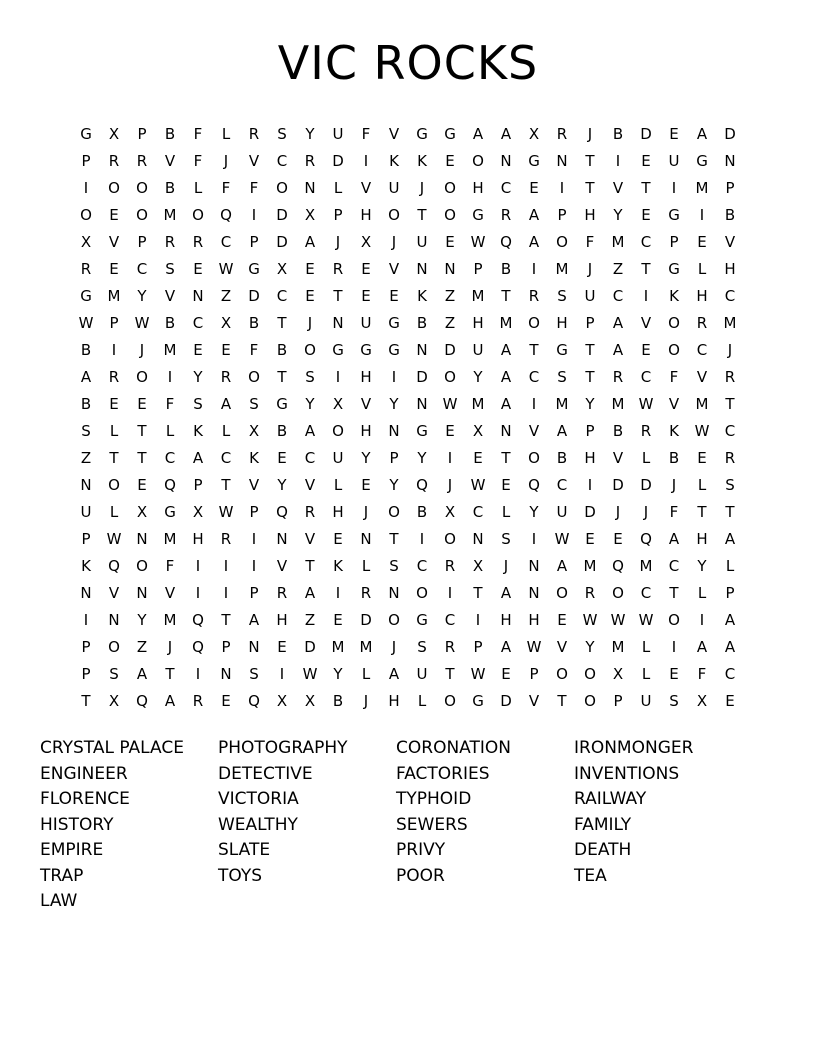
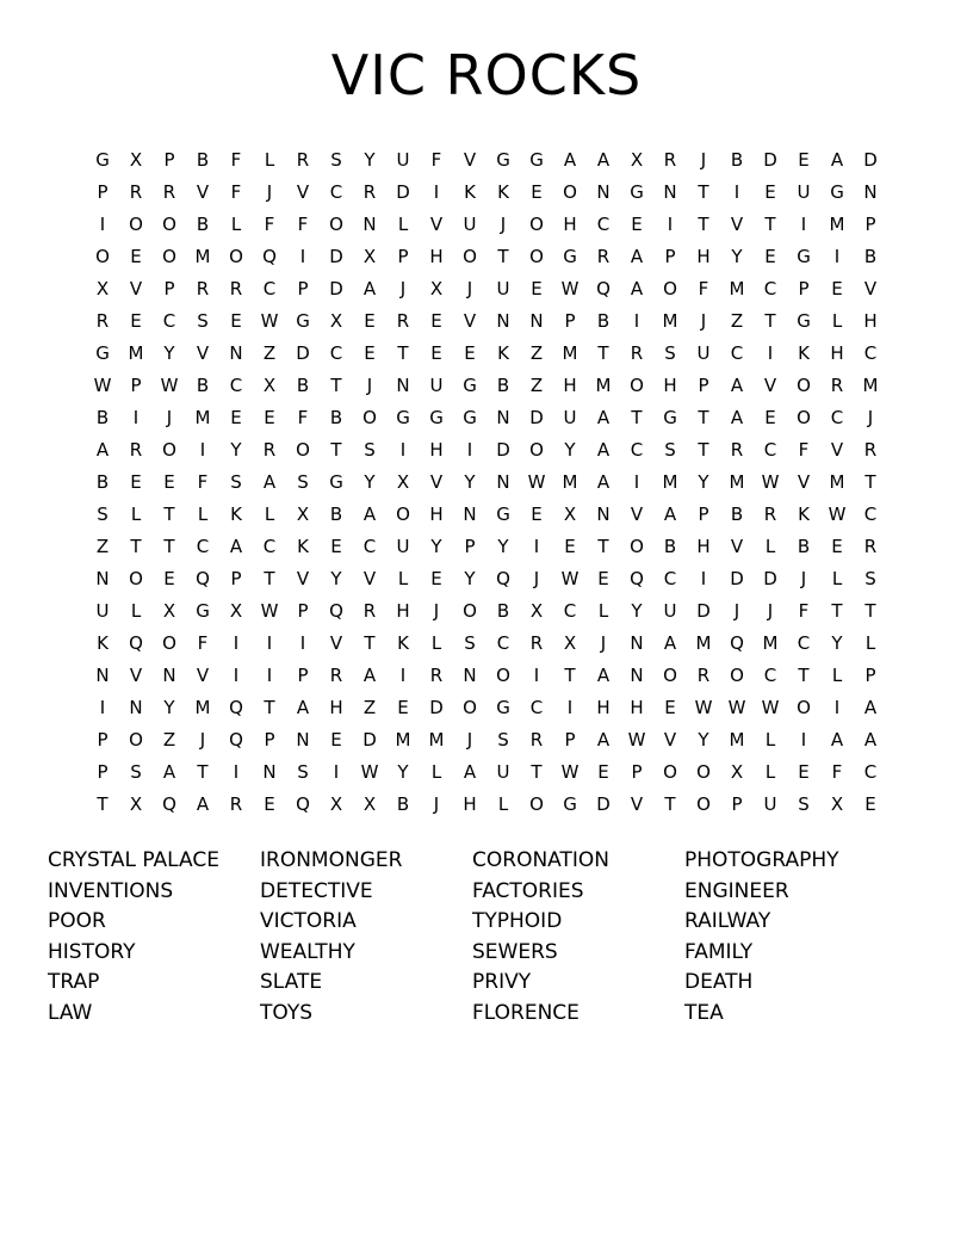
  VIC ROCKS
  G	X	P	B	F	L	R	S	Y	U	F	V	G	G	A	A	X	R	J	B	D	E	A	D
  P	R	R	V	F	J	V	C	R	D	I	K	K	E	O	N	G	N	T	I	E	U	G	N
  I	O	O	B	L	F	F	O	N	L	V	U	J	O	H	C	E	I	T	V	T	I	M	P
  O	E	O	M	O	Q	I	D	X	P	H	O	T	O	G	R	A	P	H	Y	E	G	I	B
  X	V	P	R	R	C	P	D	A	J	X	J	U	E	W	Q	A	O	F	M	C	P	E	V
  R	E	C	S	E	W	G	X	E	R	E	V	N	N	P	B	I	M	J	Z	T	G	L	H
  G	M	Y	V	N	Z	D	C	E	T	E	E	K	Z	M	T	R	S	U	C	I	K	H	C
  W	P	W	B	C	X	B	T	J	N	U	G	B	Z	H	M	O	H	P	A	V	O	R	M
  B	I	J	M	E	E	F	B	O	G	G	G	N	D	U	A	T	G	T	A	E	O	C	J
  A	R	O	I	Y	R	O	T	S	I	H	I	D	O	Y	A	C	S	T	R	C	F	V	R
  B	E	E	F	S	A	S	G	Y	X	V	Y	N	W	M	A	I	M	Y	M	W	V	M	T
  S	L	T	L	K	L	X	B	A	O	H	N	G	E	X	N	V	A	P	B	R	K	W	C
  Z	T	T	C	A	C	K	E	C	U	Y	P	Y	I	E	T	O	B	H	V	L	B	E	R
  N	O	E	Q	P	T	V	Y	V	L	E	Y	Q	J	W	E	Q	C	I	D	D	J	L	S
  U	L	X	G	X	W	P	Q	R	H	J	O	B	X	C	L	Y	U	D	J	J	F	T	T
- P	W	N	M	H	R	I	N	V	E	N	T	I	O	N	S	I	W	E	E	Q	A	H	A
  K	Q	O	F	I	I	I	V	T	K	L	S	C	R	X	J	N	A	M	Q	M	C	Y	L
  N	V	N	V	I	I	P	R	A	I	R	N	O	I	T	A	N	O	R	O	C	T	L	P
  I	N	Y	M	Q	T	A	H	Z	E	D	O	G	C	I	H	H	E	W	W	W	O	I	A
  P	O	Z	J	Q	P	N	E	D	M	M	J	S	R	P	A	W	V	Y	M	L	I	A	A
  P	S	A	T	I	N	S	I	W	Y	L	A	U	T	W	E	P	O	O	X	L	E	F	C
  T	X	Q	A	R	E	Q	X	X	B	J	H	L	O	G	D	V	T	O	P	U	S	X	E
  CRYSTAL PALACE
- ENGINEER
+ INVENTIONS
- FLORENCE
+ POOR
  HISTORY
- EMPIRE
  TRAP
  LAW
- PHOTOGRAPHY
+ IRONMONGER
  DETECTIVE
  VICTORIA
  WEALTHY
  SLATE
  TOYS
  CORONATION
  FACTORIES
  TYPHOID
  SEWERS
  PRIVY
- POOR
+ FLORENCE
- IRONMONGER
+ PHOTOGRAPHY
- INVENTIONS
+ ENGINEER
  RAILWAY
  FAMILY
  DEATH
  TEA
